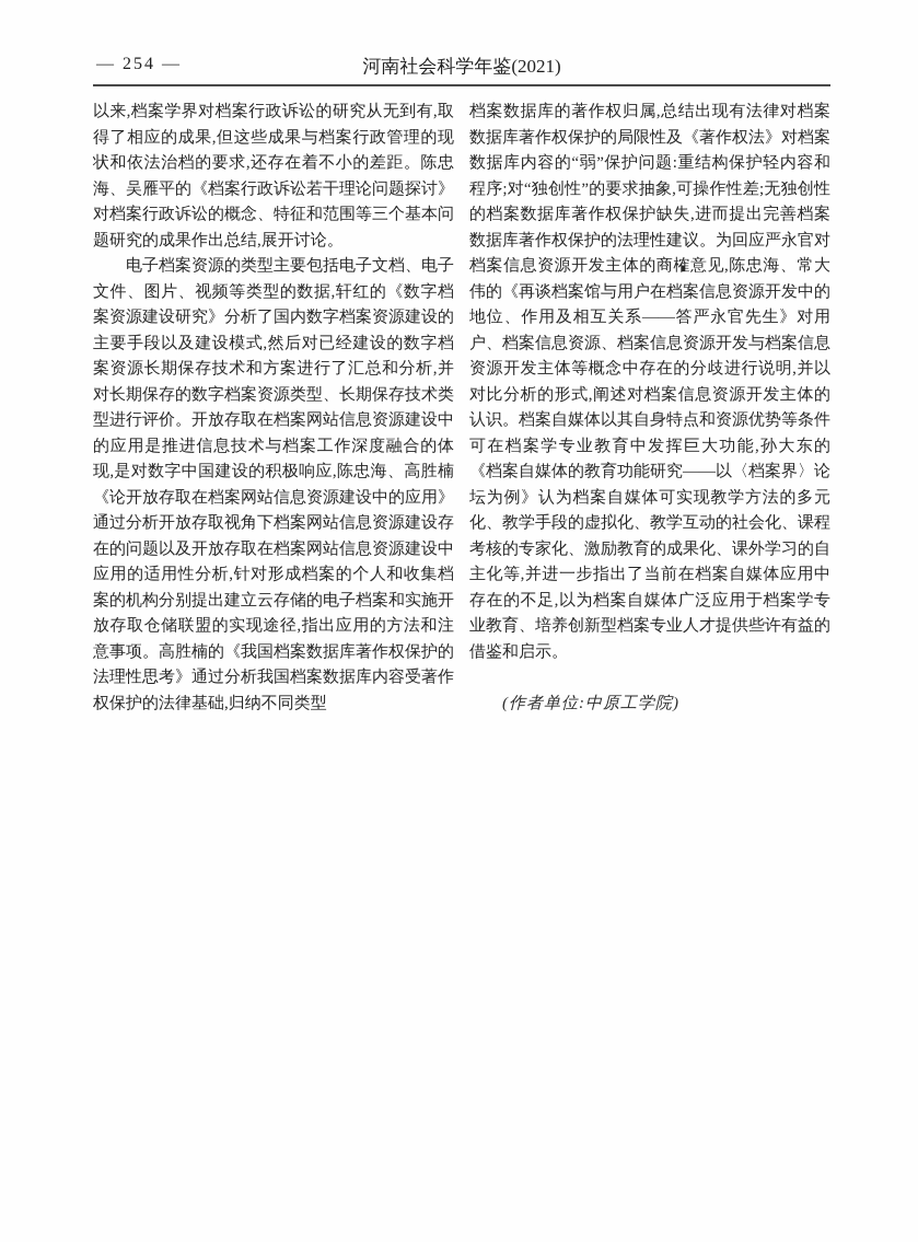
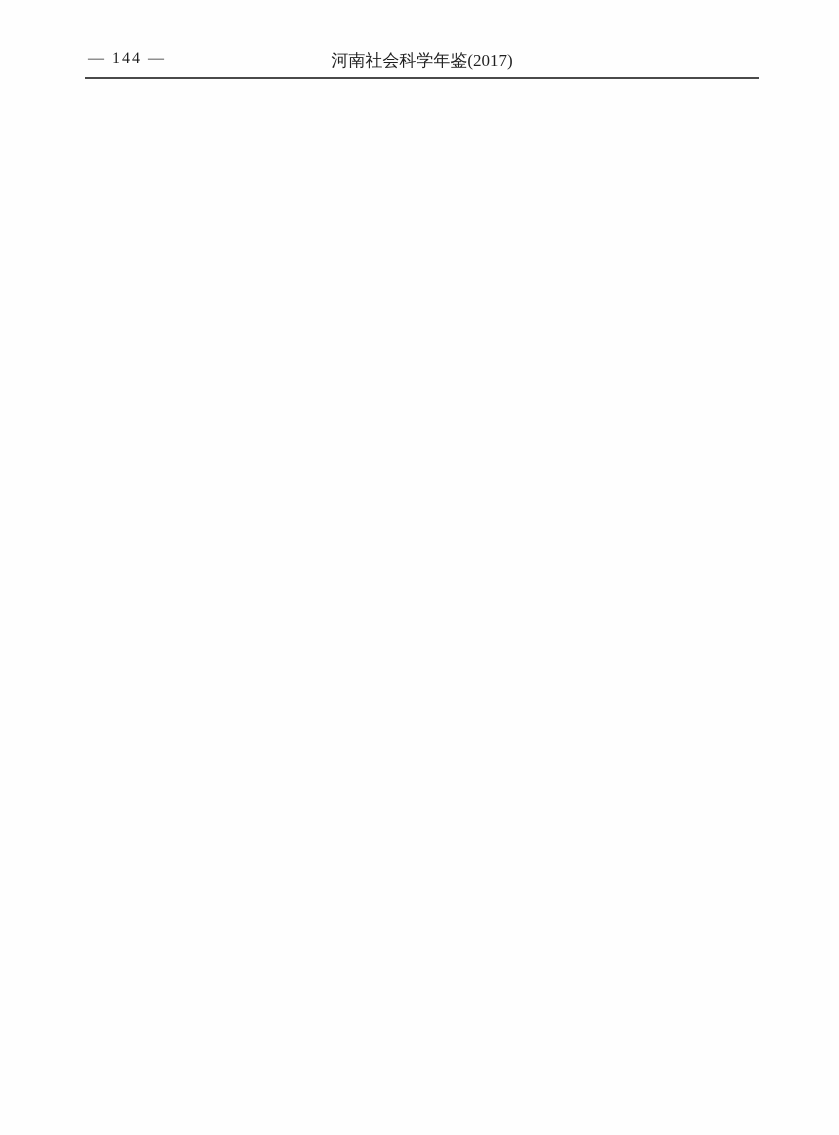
- — 254 —
+ — 144 —
- 河南社会科学年鉴(2021)
+ 河南社会科学年鉴(2017)
- 以来,档案学界对档案行政诉讼的研究从无到有,取得了相应的成果,但这些成果与档案行政管理的现状和依法治档的要求,还存在着不小的差距。陈忠海、吴雁平的《档案行政诉讼若干理论问题探讨》对档案行政诉讼的概念、特征和范围等三个基本问题研究的成果作出总结,展开讨论。
- 电子档案资源的类型主要包括电子文档、电子文件、图片、视频等类型的数据,轩红的《数字档案资源建设研究》分析了国内数字档案资源建设的主要手段以及建设模式,然后对已经建设的数字档案资源长期保存技术和方案进行了汇总和分析,并对长期保存的数字档案资源类型、长期保存技术类型进行评价。开放存取在档案网站信息资源建设中的应用是推进信息技术与档案工作深度融合的体现,是对数字中国建设的积极响应,陈忠海、高胜楠《论开放存取在档案网站信息资源建设中的应用》通过分析开放存取视角下档案网站信息资源建设存在的问题以及开放存取在档案网站信息资源建设中应用的适用性分析,针对形成档案的个人和收集档案的机构分别提出建立云存储的电子档案和实施开放存取仓储联盟的实现途径,指出应用的方法和注意事项。高胜楠的《我国档案数据库著作权保护的法理性思考》通过分析我国档案数据库内容受著作权保护的法律基础,归纳不同类型
- 档案数据库的著作权归属,总结出现有法律对档案数据库著作权保护的局限性及《著作权法》对档案数据库内容的“弱”保护问题:重结构保护轻内容和程序;对“独创性”的要求抽象,可操作性差;无独创性的档案数据库著作权保护缺失,进而提出完善档案数据库著作权保护的法理性建议。为回应严永官对档案信息资源开发主体的商榷意见,陈忠海、常大伟的《再谈档案馆与用户在档案信息资源开发中的地位、作用及相互关系——答严永官先生》对用户、档案信息资源、档案信息资源开发与档案信息资源开发主体等概念中存在的分歧进行说明,并以对比分析的形式,阐述对档案信息资源开发主体的认识。档案自媒体以其自身特点和资源优势等条件可在档案学专业教育中发挥巨大功能,孙大东的《档案自媒体的教育功能研究——以〈档案界〉论坛为例》认为档案自媒体可实现教学方法的多元化、教学手段的虚拟化、教学互动的社会化、课程考核的专家化、激励教育的成果化、课外学习的自主化等,并进一步指出了当前在档案自媒体应用中存在的不足,以为档案自媒体广泛应用于档案学专业教育、培养创新型档案专业人才提供些许有益的借鉴和启示。
- (作者单位:中原工学院)
